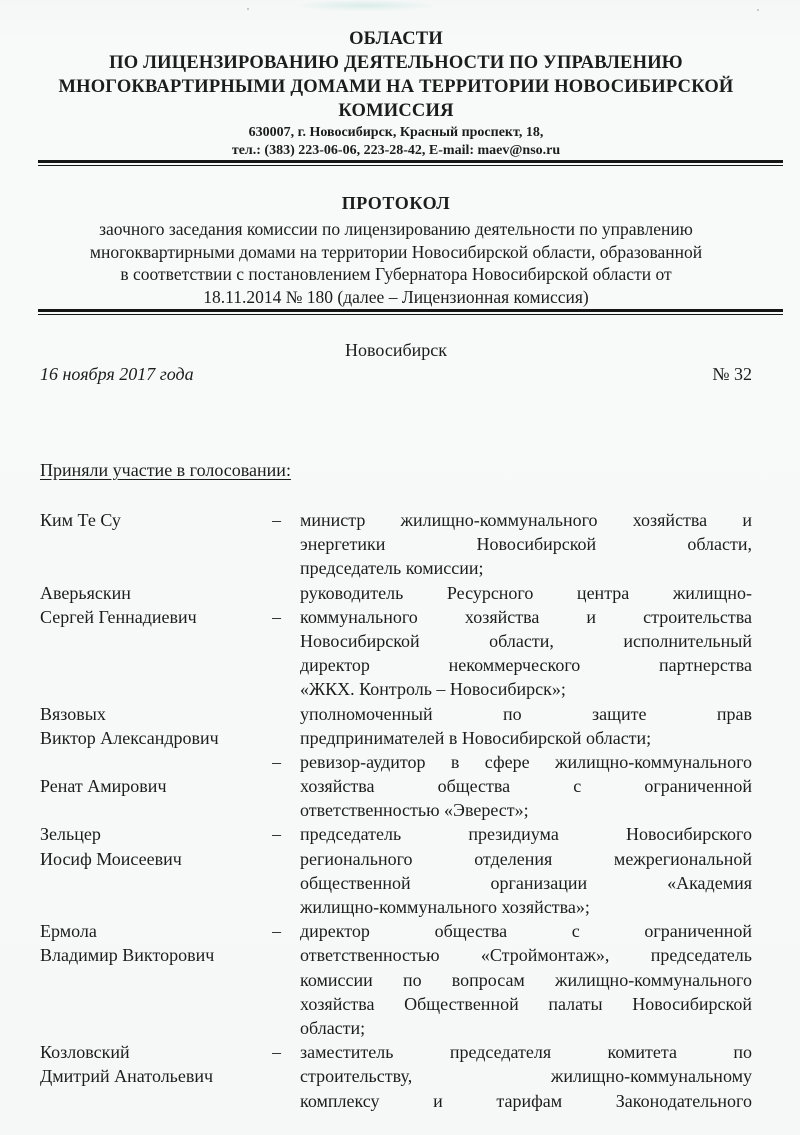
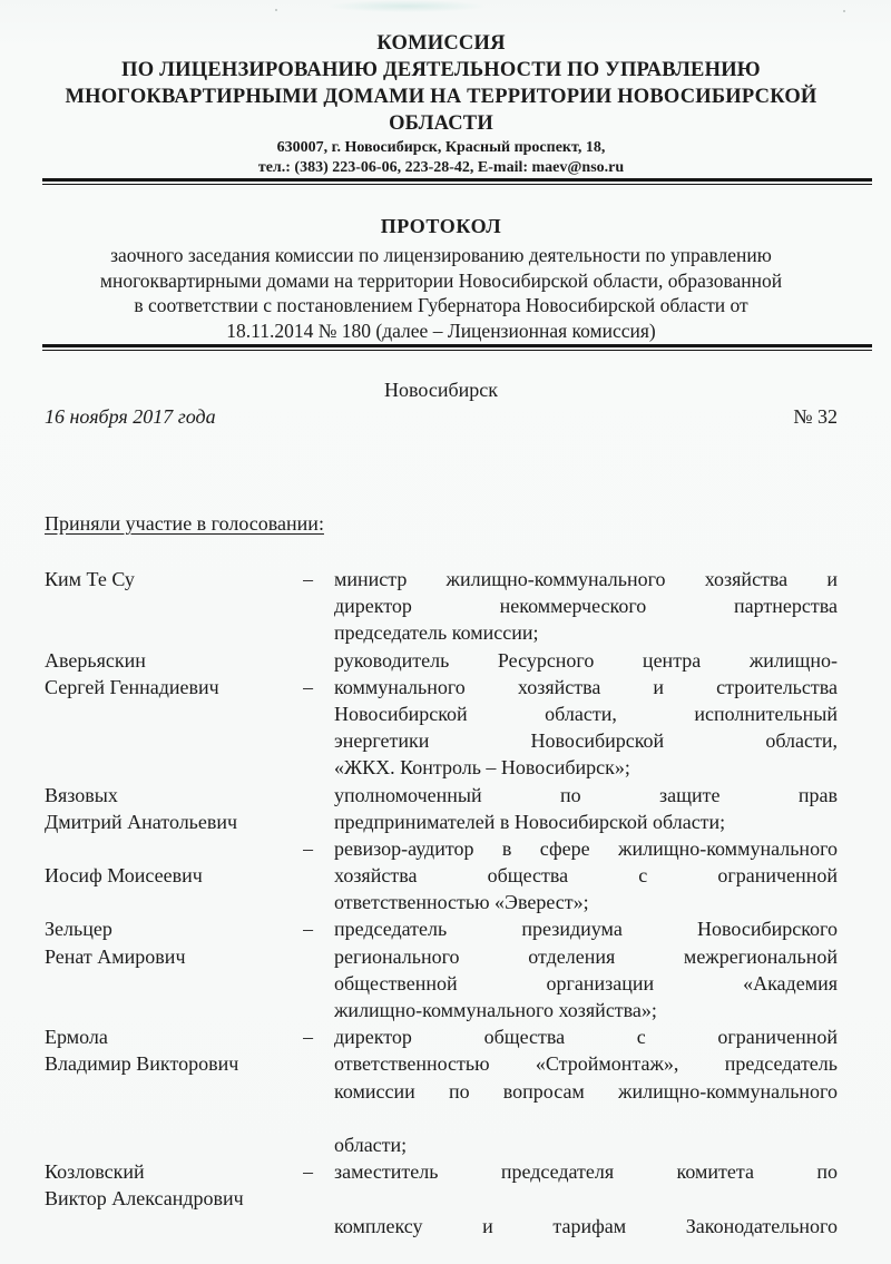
- ОБЛАСТИ
+ КОМИССИЯ
  ПО ЛИЦЕНЗИРОВАНИЮ ДЕЯТЕЛЬНОСТИ ПО УПРАВЛЕНИЮ
  МНОГОКВАРТИРНЫМИ ДОМАМИ НА ТЕРРИТОРИИ НОВОСИБИРСКОЙ
- КОМИССИЯ
+ ОБЛАСТИ
  630007, г. Новосибирск, Красный проспект, 18,
  тел.: (383) 223-06-06, 223-28-42, E-mail: maev@nso.ru
  ПРОТОКОЛ
  заочного заседания комиссии по лицензированию деятельности по управлению
  многоквартирными домами на территории Новосибирской области, образованной
  в соответствии с постановлением Губернатора Новосибирской области от
  18.11.2014 № 180 (далее – Лицензионная комиссия)
  Новосибирск
  16 ноября 2017 года
  № 32
  Приняли участие в голосовании:
  Ким Те Су
  –
  министр жилищно-коммунального хозяйства и
- энергетики Новосибирской области,
+ директор некоммерческого партнерства
  председатель комиссии;
  Аверьяскин
  Сергей Геннадиевич
  –
  руководитель Ресурсного центра жилищно-
  коммунального хозяйства и строительства
  Новосибирской области, исполнительный
- директор некоммерческого партнерства
+ энергетики Новосибирской области,
  «ЖКХ. Контроль – Новосибирск»;
  Вязовых
- Виктор Александрович
+ Дмитрий Анатольевич
  уполномоченный по защите прав
  предпринимателей в Новосибирской области;
- Ренат Амирович
+ Иосиф Моисеевич
  –
  ревизор-аудитор в сфере жилищно-коммунального
  хозяйства общества с ограниченной
  ответственностью «Эверест»;
  Зельцер
- Иосиф Моисеевич
+ Ренат Амирович
  –
  председатель президиума Новосибирского
  регионального отделения межрегиональной
  общественной организации «Академия
  жилищно-коммунального хозяйства»;
  Ермола
  Владимир Викторович
  –
  директор общества с ограниченной
  ответственностью «Строймонтаж», председатель
  комиссии по вопросам жилищно-коммунального
- хозяйства Общественной палаты Новосибирской
  области;
  Козловский
- Дмитрий Анатольевич
+ Виктор Александрович
  –
  заместитель председателя комитета по
- строительству, жилищно-коммунальному
  комплексу и тарифам Законодательного
